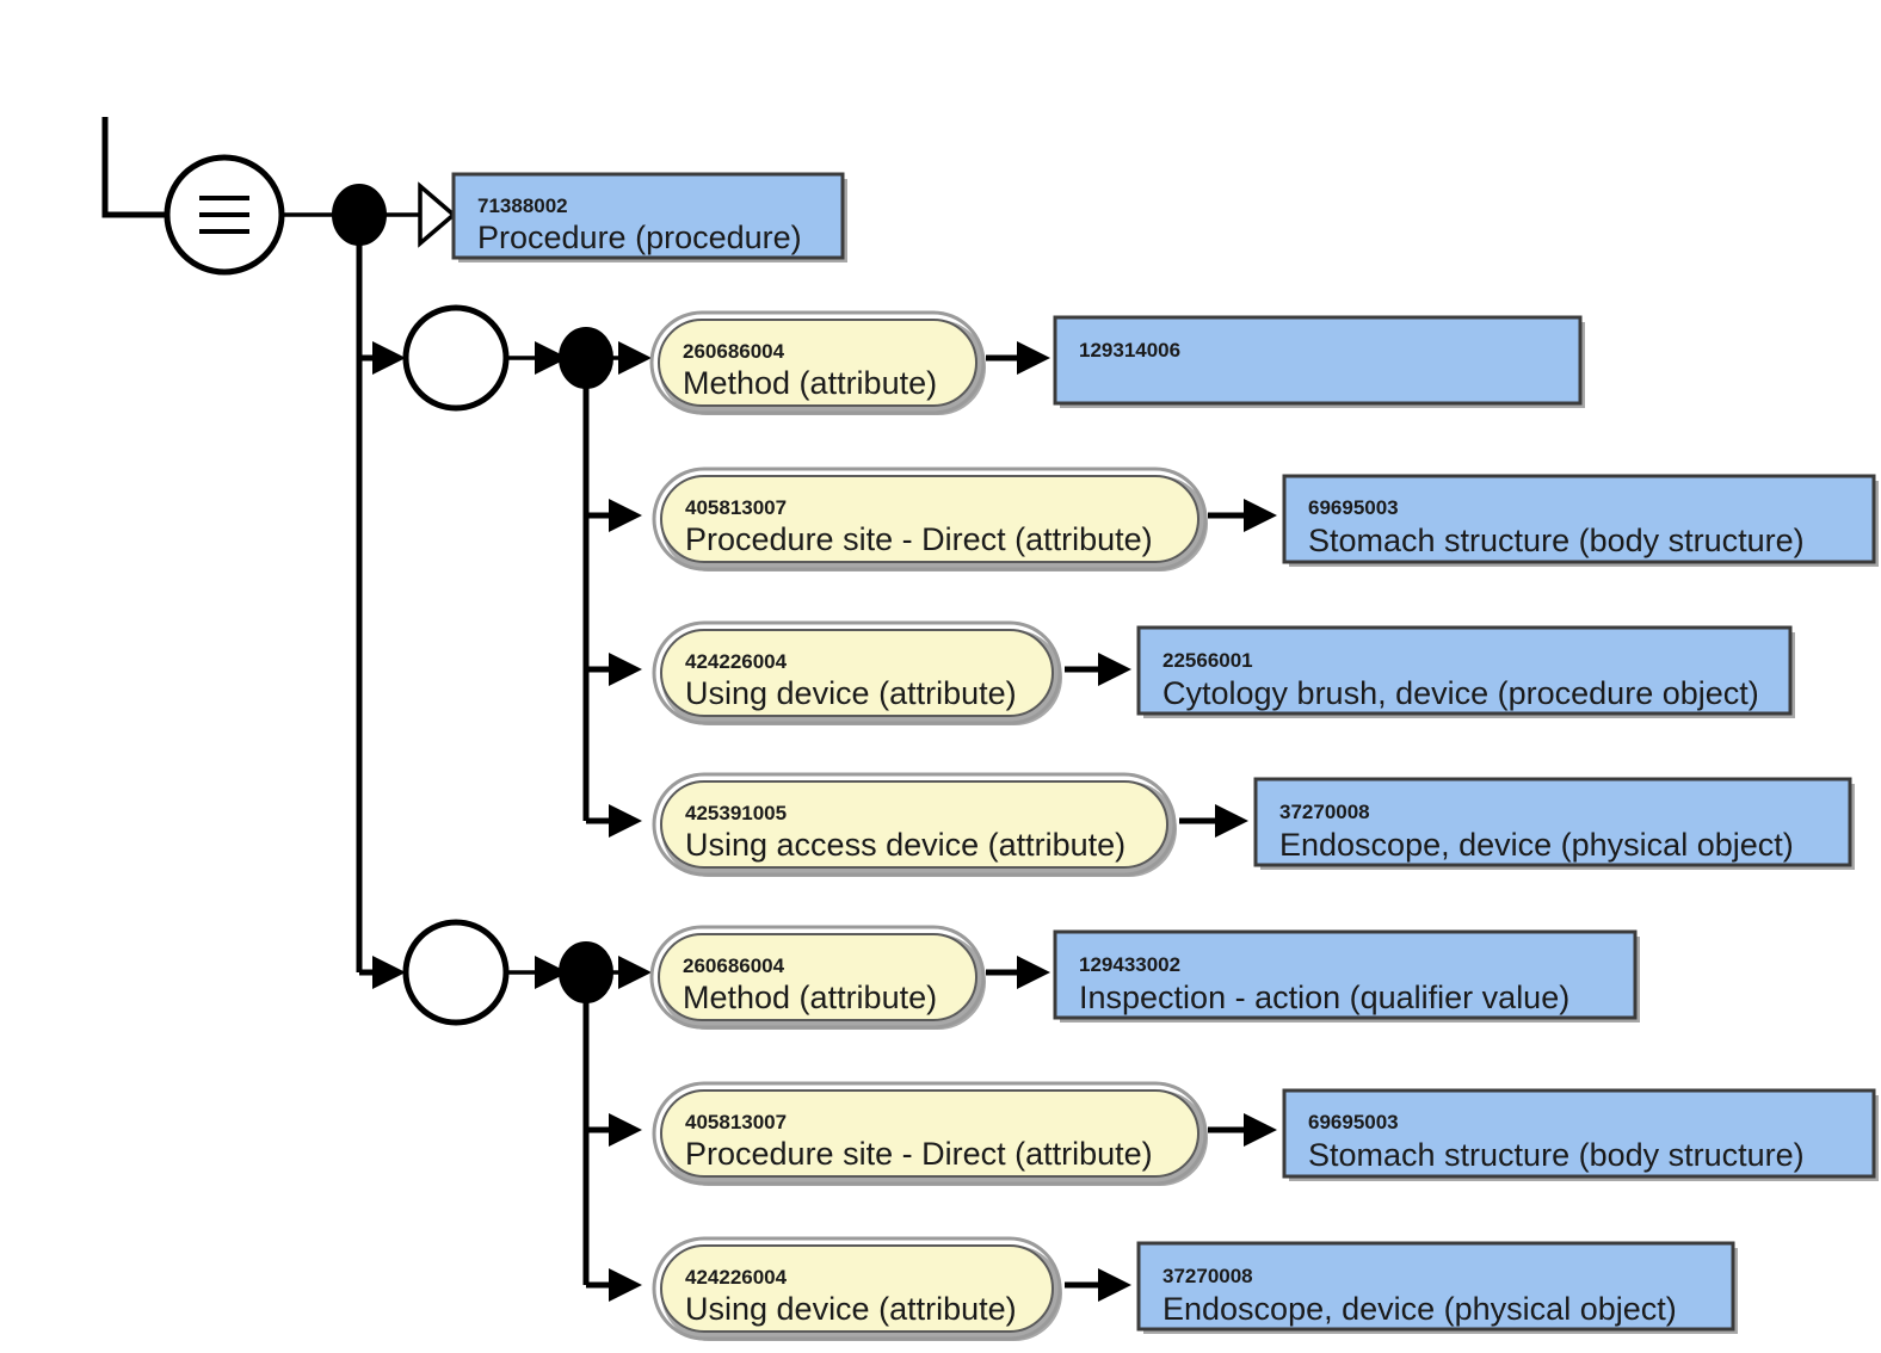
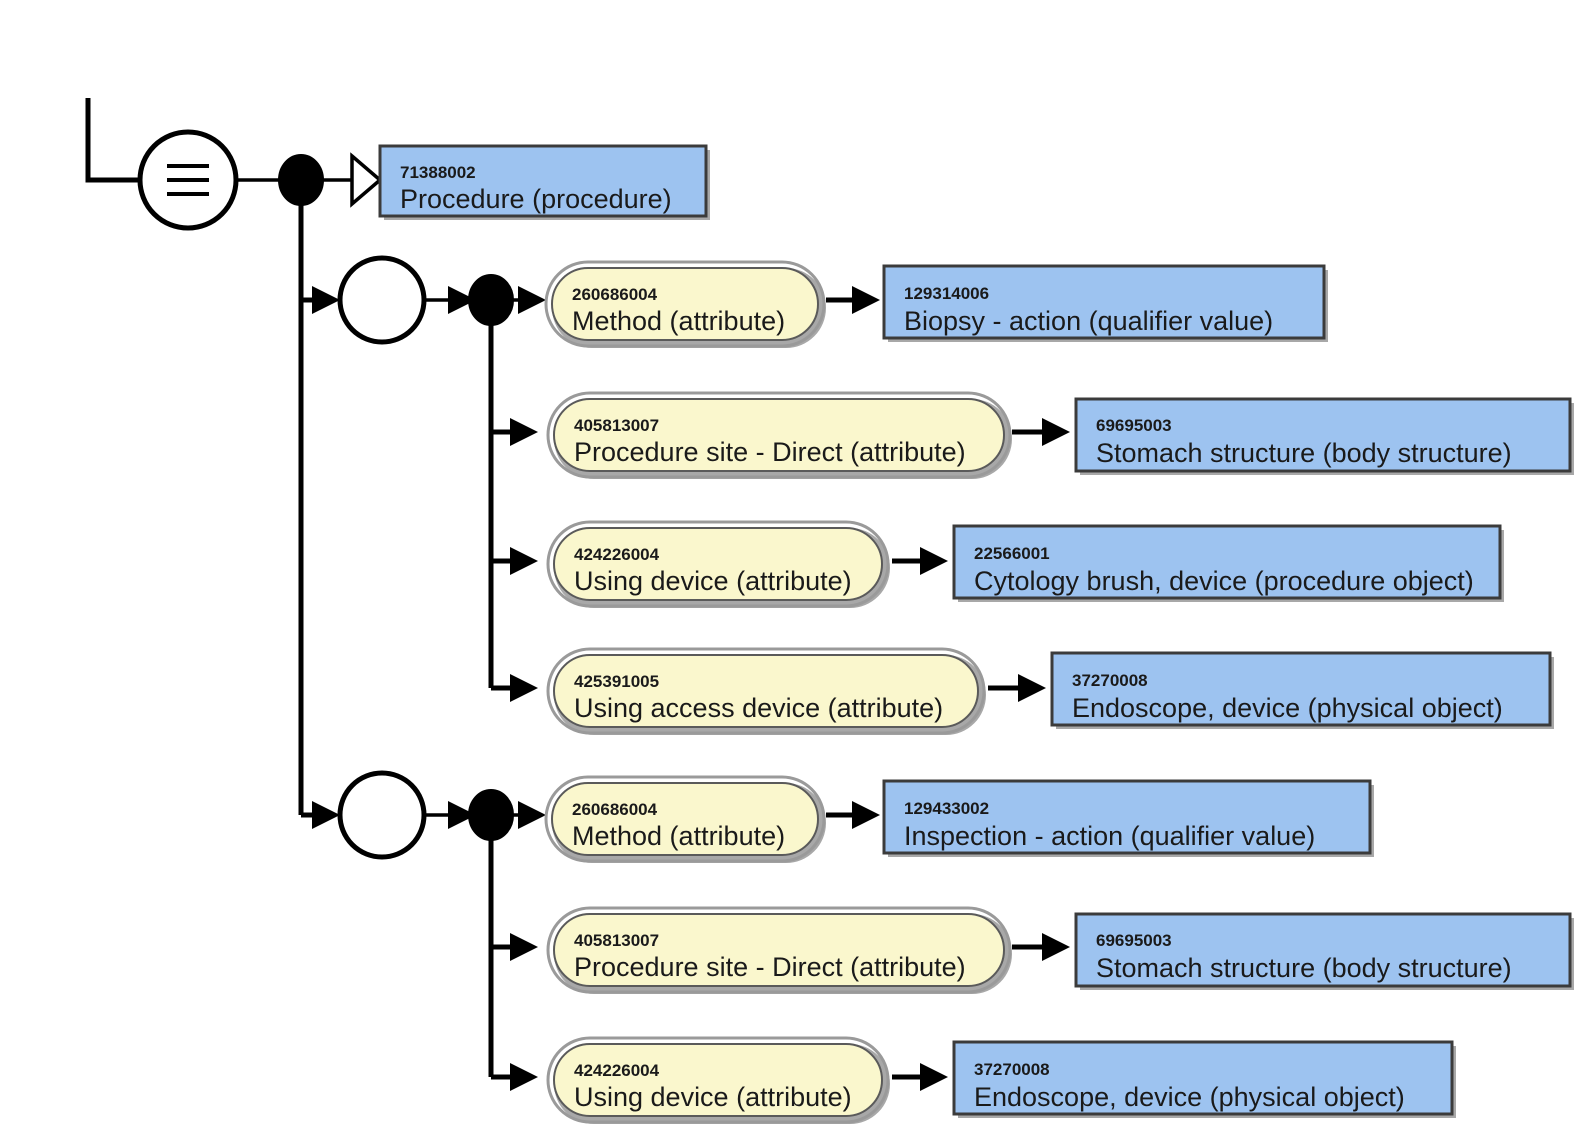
  71388002
  Procedure (procedure)
  260686004
  Method (attribute)
  129314006
+ Biopsy - action (qualifier value)
  405813007
  Procedure site - Direct (attribute)
  69695003
  Stomach structure (body structure)
  424226004
  Using device (attribute)
  22566001
  Cytology brush, device (procedure object)
  425391005
  Using access device (attribute)
  37270008
  Endoscope, device (physical object)
  260686004
  Method (attribute)
  129433002
  Inspection - action (qualifier value)
  405813007
  Procedure site - Direct (attribute)
  69695003
  Stomach structure (body structure)
  424226004
  Using device (attribute)
  37270008
  Endoscope, device (physical object)
